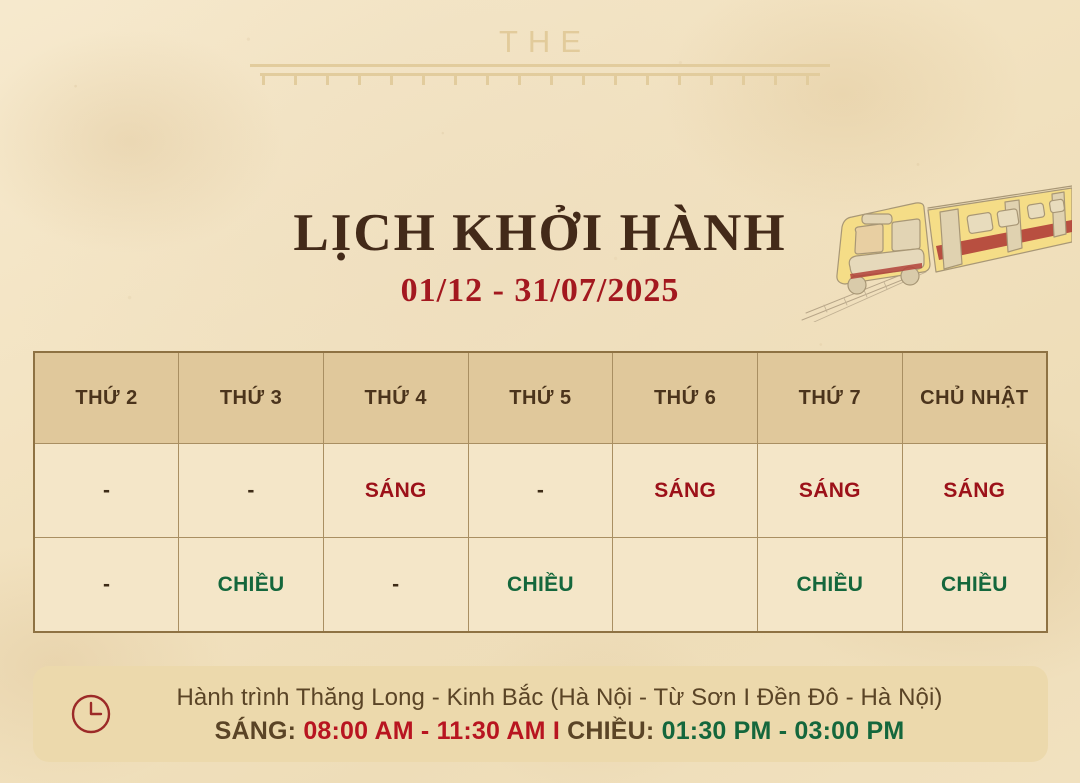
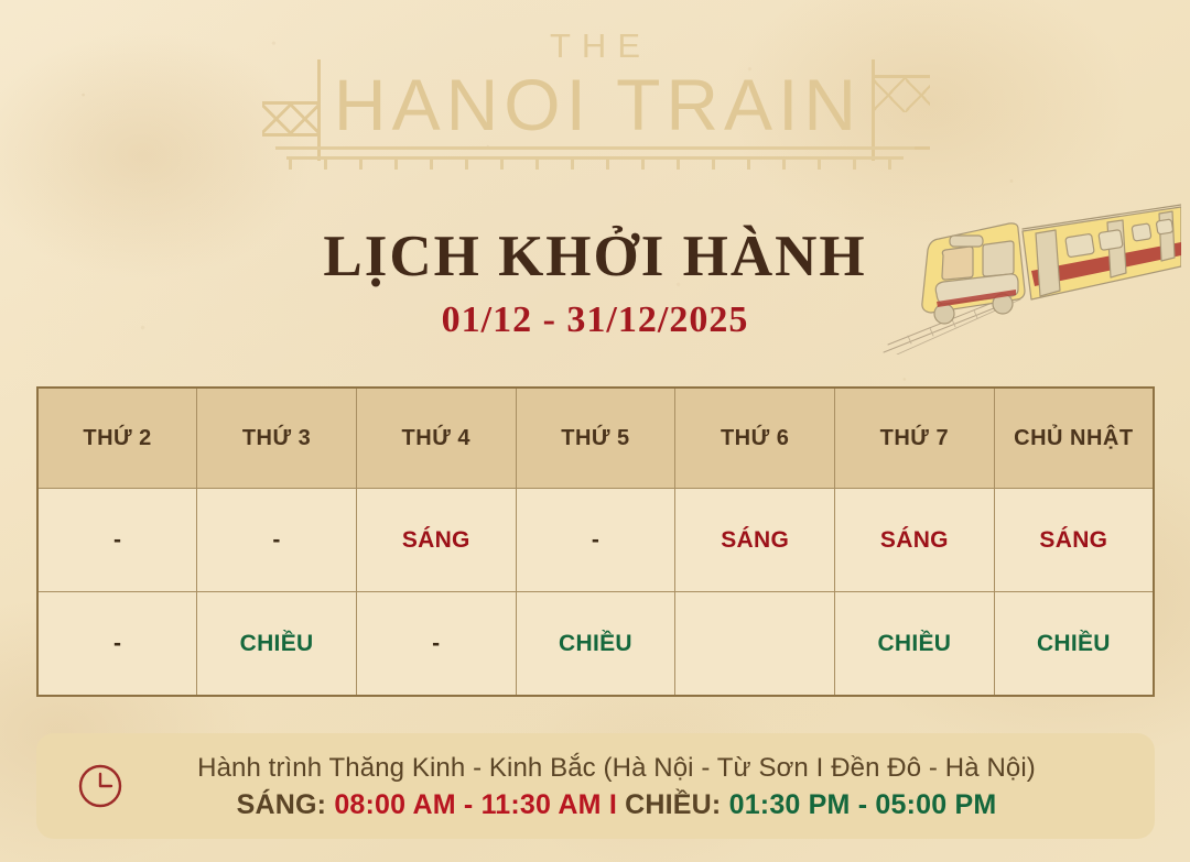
  THE
+ HANOI TRAIN
  LỊCH KHỞI HÀNH
- 01/12 - 31/07/2025
+ 01/12 - 31/12/2025
  THỨ 2	THỨ 3	THỨ 4	THỨ 5	THỨ 6	THỨ 7	CHỦ NHẬT
  -	-	SÁNG	-	SÁNG	SÁNG	SÁNG
  -	CHIỀU	-	CHIỀU		CHIỀU	CHIỀU
- Hành trình Thăng Long - Kinh Bắc (Hà Nội - Từ Sơn I Đền Đô - Hà Nội)
+ Hành trình Thăng Kinh - Kinh Bắc (Hà Nội - Từ Sơn I Đền Đô - Hà Nội)
- SÁNG: 08:00 AM - 11:30 AM I CHIỀU: 01:30 PM - 03:00 PM
+ SÁNG: 08:00 AM - 11:30 AM I CHIỀU: 01:30 PM - 05:00 PM
